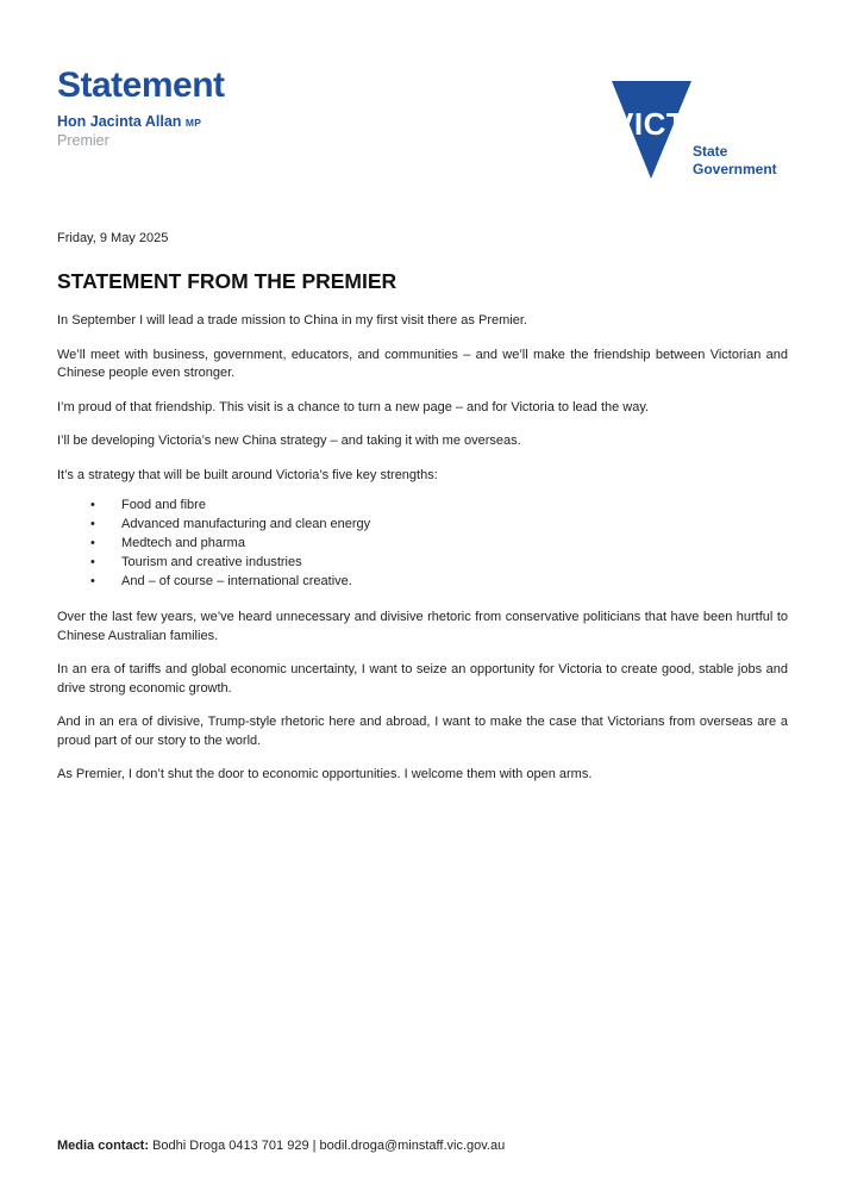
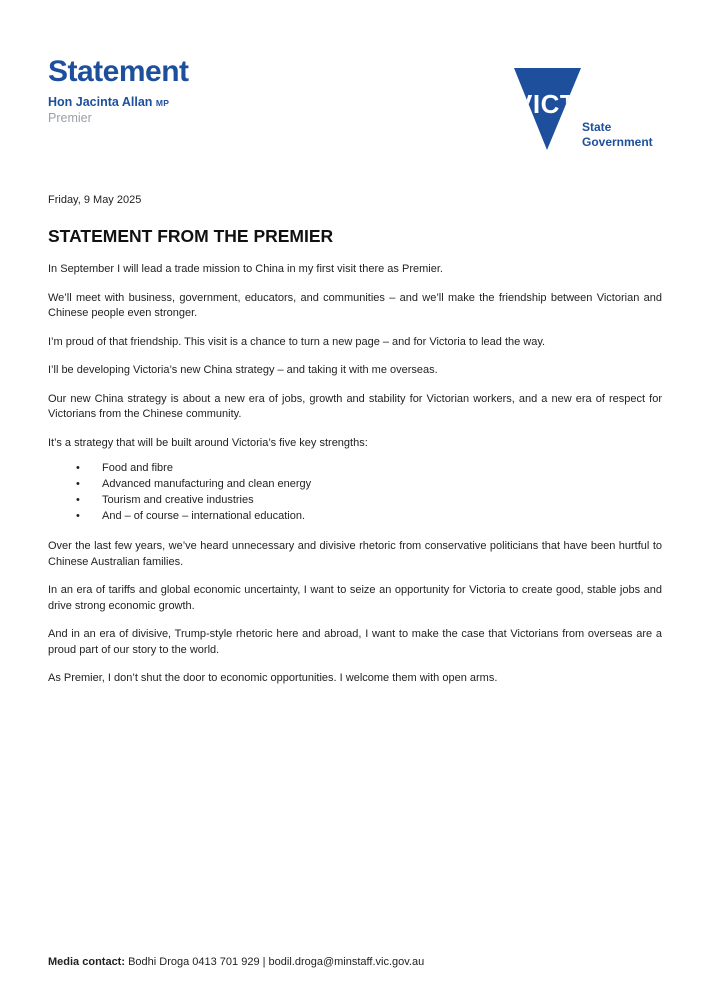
  Statement
  Hon Jacinta Allan MP
  Premier
  State
  Government
  Friday, 9 May 2025
  STATEMENT FROM THE PREMIER
  In September I will lead a trade mission to China in my first visit there as Premier.
  We’ll meet with business, government, educators, and communities – and we’ll make the friendship between Victorian and Chinese people even stronger.
  I’m proud of that friendship. This visit is a chance to turn a new page – and for Victoria to lead the way.
  I’ll be developing Victoria’s new China strategy – and taking it with me overseas.
+ Our new China strategy is about a new era of jobs, growth and stability for Victorian workers, and a new era of respect for Victorians from the Chinese community.
  It’s a strategy that will be built around Victoria’s five key strengths:
  Food and fibre
  Advanced manufacturing and clean energy
- Medtech and pharma
  Tourism and creative industries
- And – of course – international creative.
+ And – of course – international education.
  Over the last few years, we’ve heard unnecessary and divisive rhetoric from conservative politicians that have been hurtful to Chinese Australian families.
  In an era of tariffs and global economic uncertainty, I want to seize an opportunity for Victoria to create good, stable jobs and drive strong economic growth.
  And in an era of divisive, Trump-style rhetoric here and abroad, I want to make the case that Victorians from overseas are a proud part of our story to the world.
  As Premier, I don’t shut the door to economic opportunities. I welcome them with open arms.
  Media contact: Bodhi Droga 0413 701 929 | bodil.droga@minstaff.vic.gov.au
